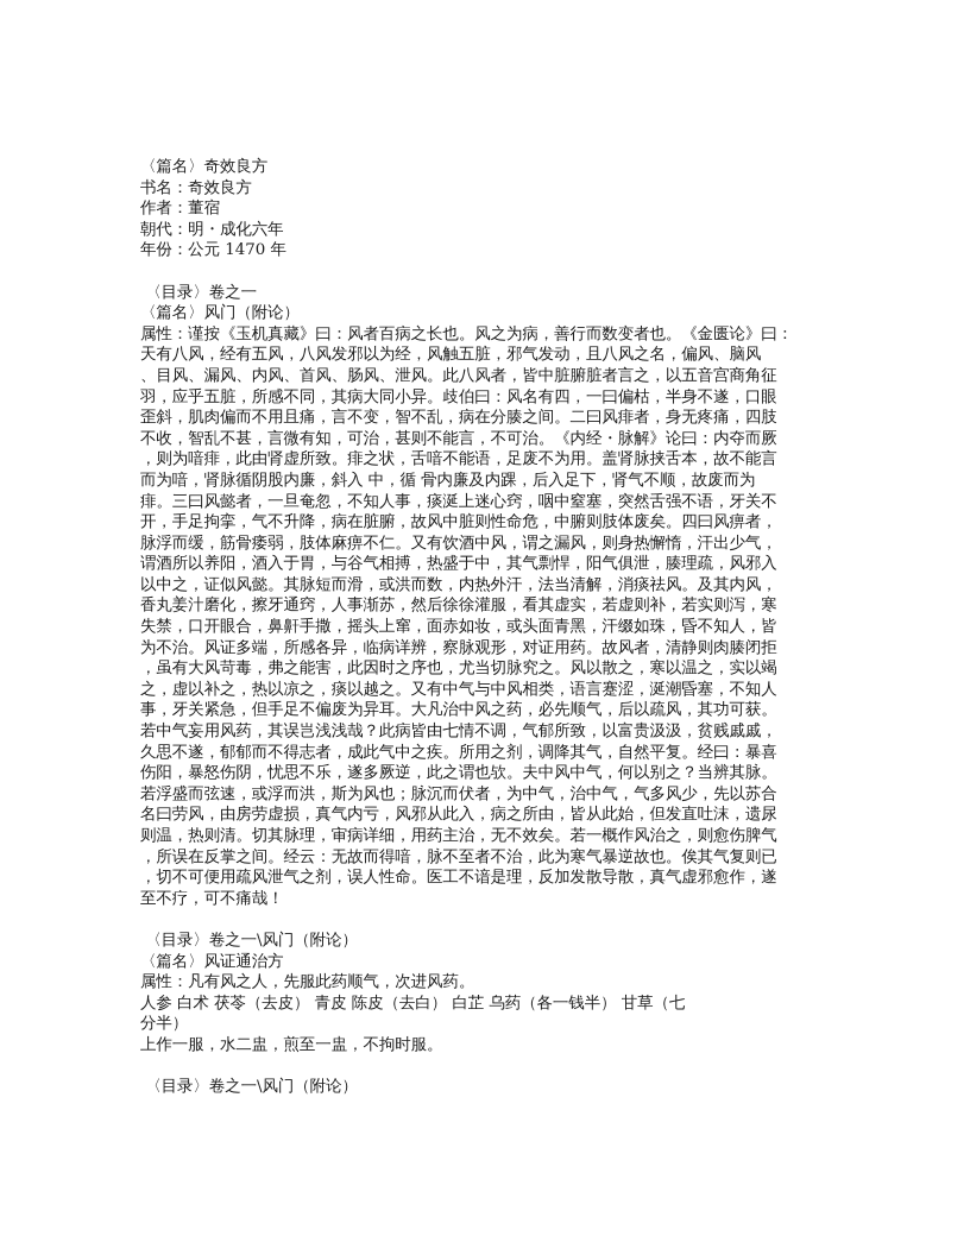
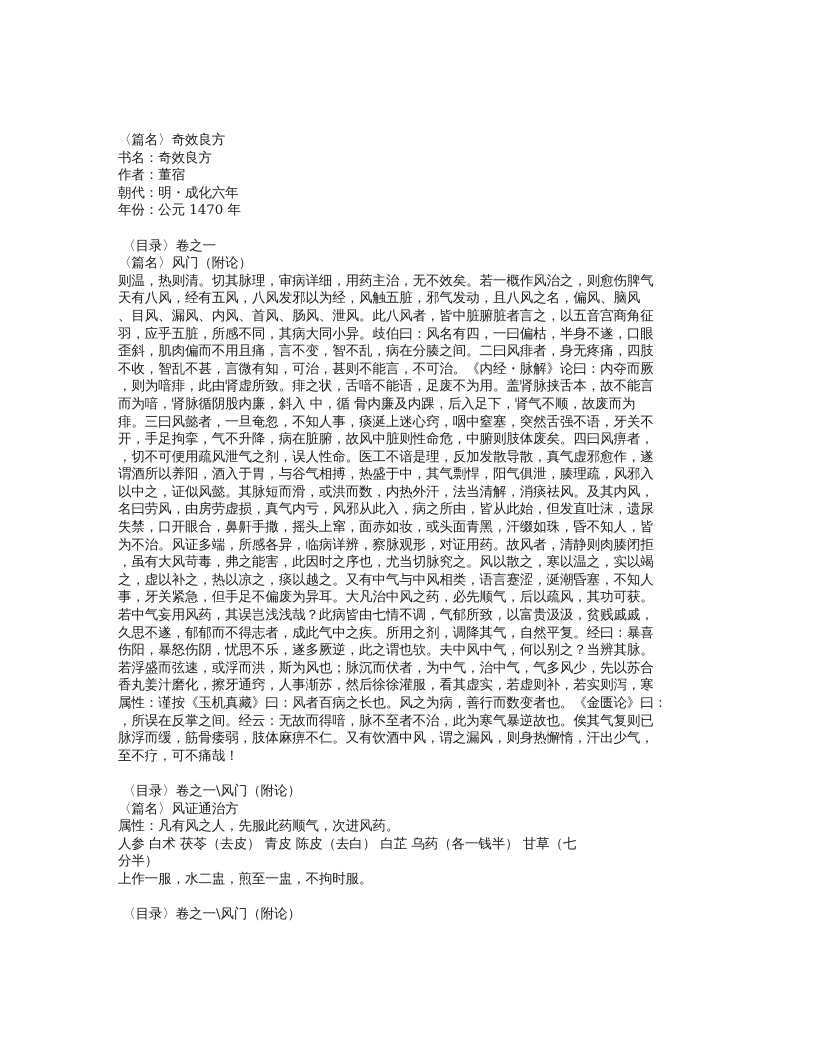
  〈篇名〉奇效良方
  书名：奇效良方
  作者：董宿
  朝代：明・成化六年
  年份：公元 1470 年
  〈目录〉卷之一
  〈篇名〉风门（附论）
- 属性：谨按《玉机真藏》曰：风者百病之长也。风之为病，善行而数变者也。《金匮论》曰：
+ 则温，热则清。切其脉理，审病详细，用药主治，无不效矣。若一概作风治之，则愈伤脾气
  天有八风，经有五风，八风发邪以为经，风触五脏，邪气发动，且八风之名，偏风、脑风
  、目风、漏风、内风、首风、肠风、泄风。此八风者，皆中脏腑脏者言之，以五音宫商角征
  羽，应乎五脏，所感不同，其病大同小异。歧伯曰：风名有四，一曰偏枯，半身不遂，口眼
  歪斜，肌肉偏而不用且痛，言不变，智不乱，病在分腠之间。二曰风痱者，身无疼痛，四肢
  不收，智乱不甚，言微有知，可治，甚则不能言，不可治。《内经・脉解》论曰：内夺而厥
  ，则为喑痱，此由肾虚所致。痱之状，舌喑不能语，足废不为用。盖肾脉挟舌本，故不能言
  而为喑，肾脉循阴股内廉，斜入 中，循 骨内廉及内踝，后入足下，肾气不顺，故废而为
  痱。三曰风懿者，一旦奄忽，不知人事，痰涎上迷心窍，咽中窒塞，突然舌强不语，牙关不
  开，手足拘挛，气不升降，病在脏腑，故风中脏则性命危，中腑则肢体废矣。四曰风痹者，
- 脉浮而缓，筋骨痿弱，肢体麻痹不仁。又有饮酒中风，谓之漏风，则身热懈惰，汗出少气，
+ ，切不可便用疏风泄气之剂，误人性命。医工不谙是理，反加发散导散，真气虚邪愈作，遂
  谓酒所以养阳，酒入于胃，与谷气相搏，热盛于中，其气剽悍，阳气俱泄，腠理疏，风邪入
  以中之，证似风懿。其脉短而滑，或洪而数，内热外汗，法当清解，消痰祛风。及其内风，
- 香丸姜汁磨化，擦牙通窍，人事渐苏，然后徐徐灌服，看其虚实，若虚则补，若实则泻，寒
+ 名曰劳风，由房劳虚损，真气内亏，风邪从此入，病之所由，皆从此始，但发直吐沫，遗尿
  失禁，口开眼合，鼻鼾手撒，摇头上窜，面赤如妆，或头面青黑，汗缀如珠，昏不知人，皆
  为不治。风证多端，所感各异，临病详辨，察脉观形，对证用药。故风者，清静则肉腠闭拒
  ，虽有大风苛毒，弗之能害，此因时之序也，尤当切脉究之。风以散之，寒以温之，实以竭
  之，虚以补之，热以凉之，痰以越之。又有中气与中风相类，语言蹇涩，涎潮昏塞，不知人
  事，牙关紧急，但手足不偏废为异耳。大凡治中风之药，必先顺气，后以疏风，其功可获。
  若中气妄用风药，其误岂浅浅哉？此病皆由七情不调，气郁所致，以富贵汲汲，贫贱戚戚，
  久思不遂，郁郁而不得志者，成此气中之疾。所用之剂，调降其气，自然平复。经曰：暴喜
  伤阳，暴怒伤阴，忧思不乐，遂多厥逆，此之谓也欤。夫中风中气，何以别之？当辨其脉。
  若浮盛而弦速，或浮而洪，斯为风也；脉沉而伏者，为中气，治中气，气多风少，先以苏合
- 名曰劳风，由房劳虚损，真气内亏，风邪从此入，病之所由，皆从此始，但发直吐沫，遗尿
+ 香丸姜汁磨化，擦牙通窍，人事渐苏，然后徐徐灌服，看其虚实，若虚则补，若实则泻，寒
- 则温，热则清。切其脉理，审病详细，用药主治，无不效矣。若一概作风治之，则愈伤脾气
+ 属性：谨按《玉机真藏》曰：风者百病之长也。风之为病，善行而数变者也。《金匮论》曰：
  ，所误在反掌之间。经云：无故而得喑，脉不至者不治，此为寒气暴逆故也。俟其气复则已
- ，切不可便用疏风泄气之剂，误人性命。医工不谙是理，反加发散导散，真气虚邪愈作，遂
+ 脉浮而缓，筋骨痿弱，肢体麻痹不仁。又有饮酒中风，谓之漏风，则身热懈惰，汗出少气，
  至不疗，可不痛哉！
  〈目录〉卷之一\风门（附论）
  〈篇名〉风证通治方
  属性：凡有风之人，先服此药顺气，次进风药。
  人参 白术 茯苓（去皮） 青皮 陈皮（去白） 白芷 乌药（各一钱半） 甘草（七
  分半）
  上作一服，水二盅，煎至一盅，不拘时服。
  〈目录〉卷之一\风门（附论）
